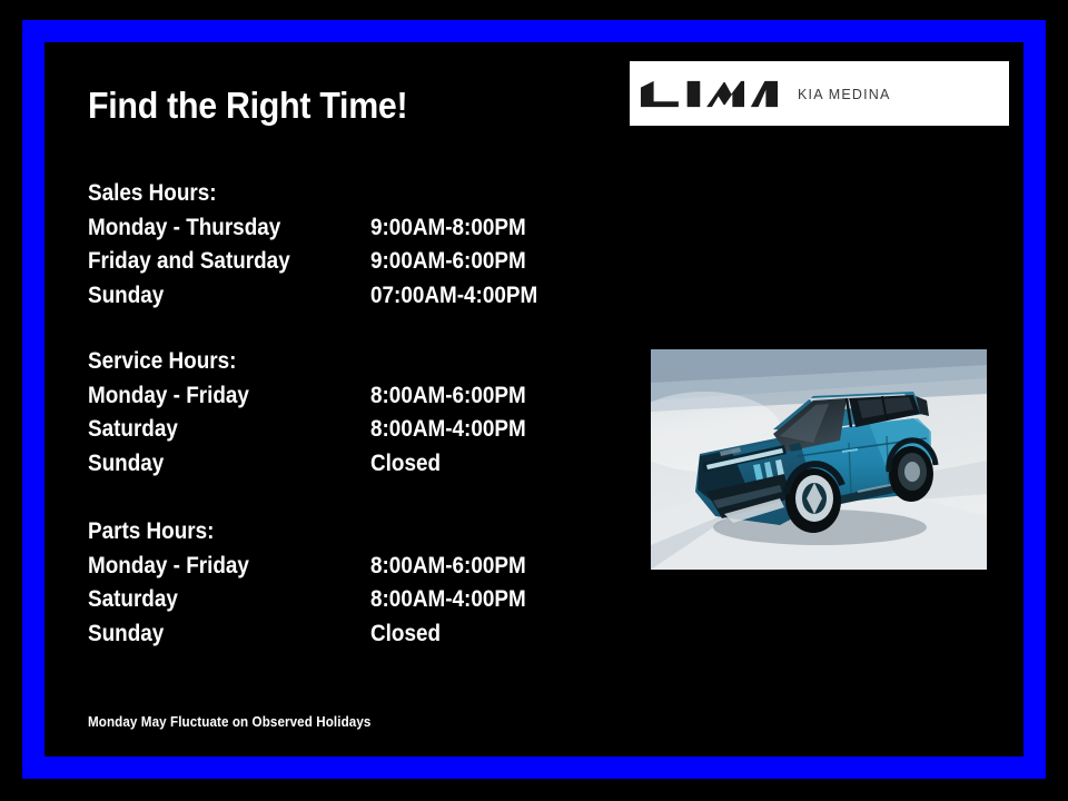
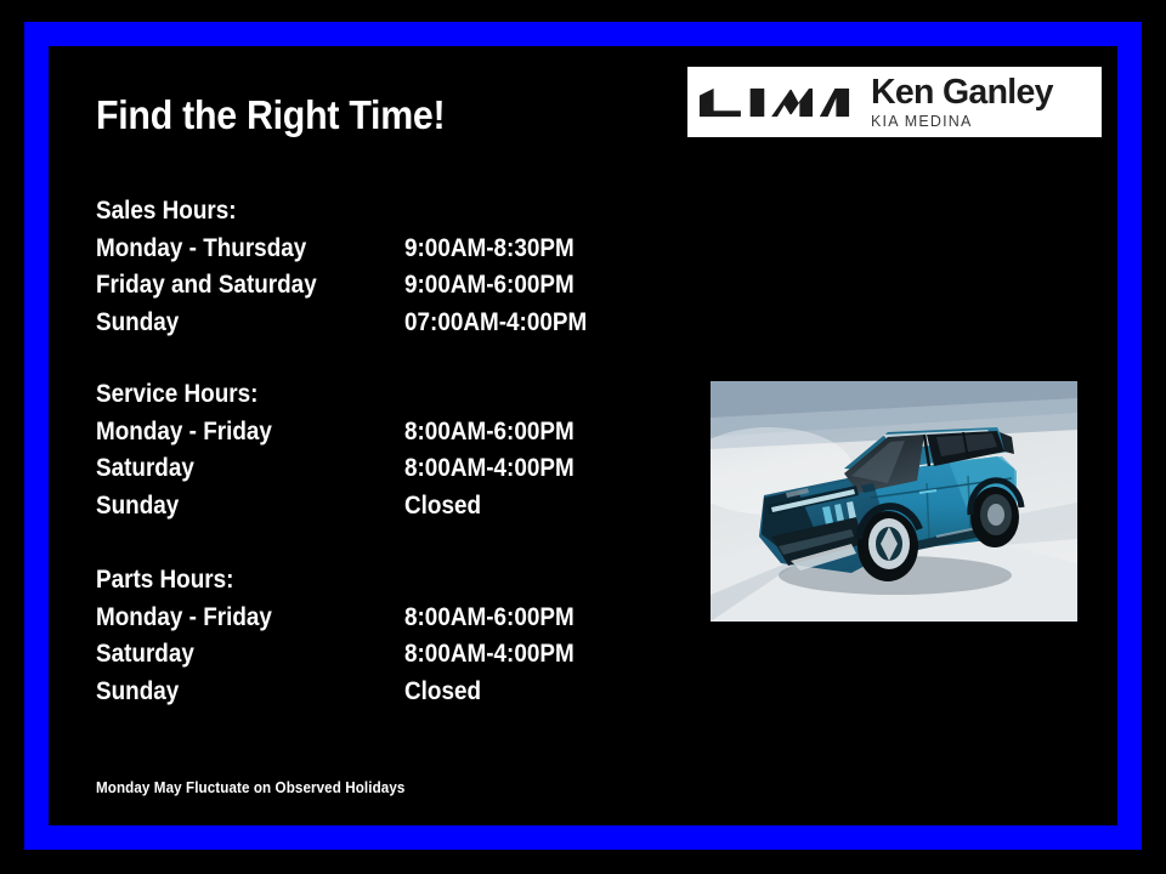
  Find the Right Time!
  Sales Hours:
  Monday - Thursday
- 9:00AM-8:00PM
+ 9:00AM-8:30PM
  Friday and Saturday
  9:00AM-6:00PM
  Sunday
  07:00AM-4:00PM
  Service Hours:
  Monday - Friday
  8:00AM-6:00PM
  Saturday
  8:00AM-4:00PM
  Sunday
  Closed
  Parts Hours:
  Monday - Friday
  8:00AM-6:00PM
  Saturday
  8:00AM-4:00PM
  Sunday
  Closed
  Monday May Fluctuate on Observed Holidays
+ Ken Ganley
  KIA MEDINA
